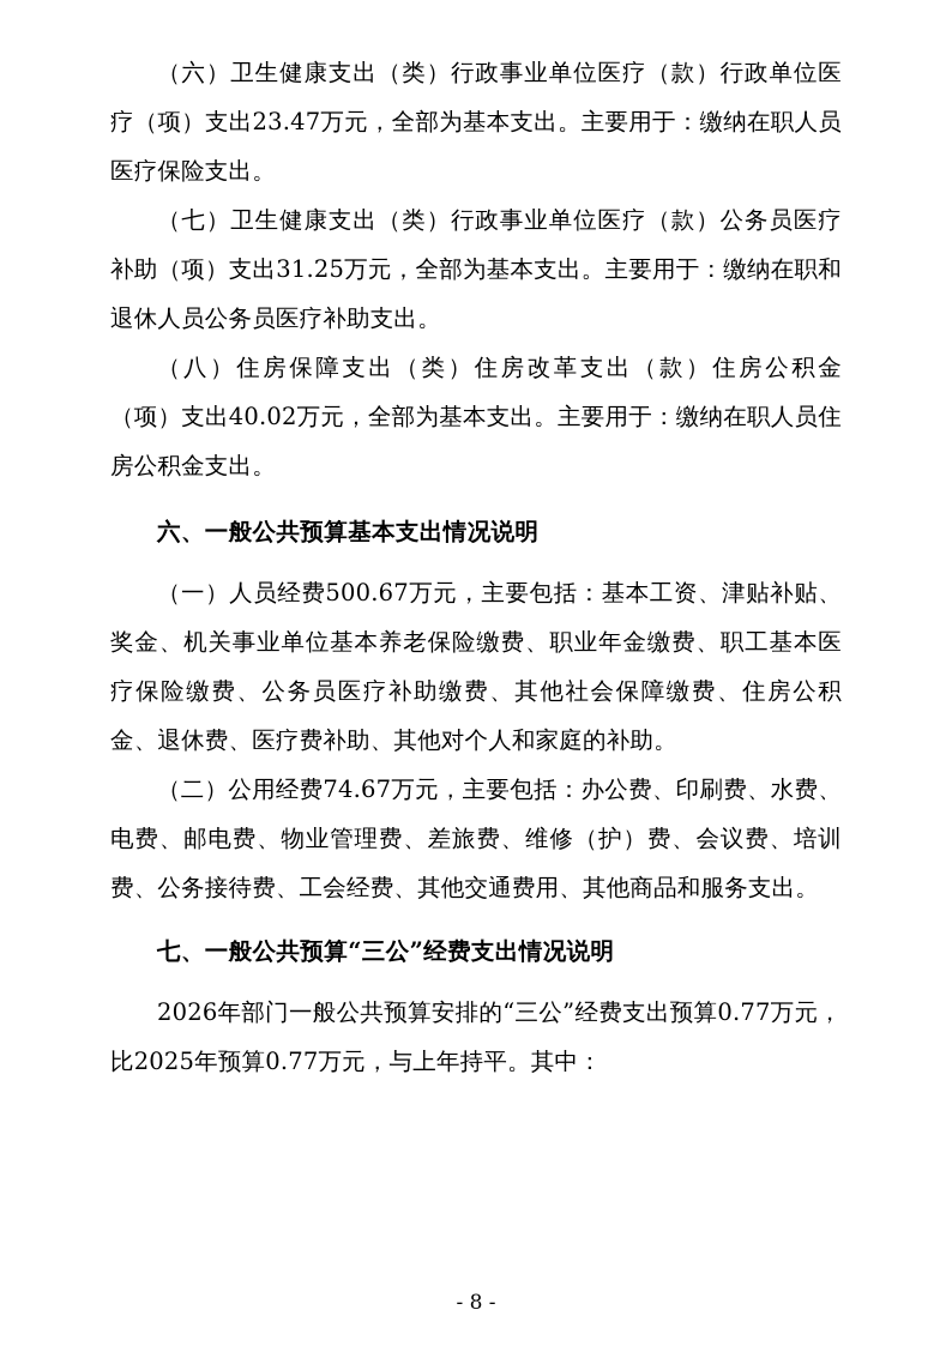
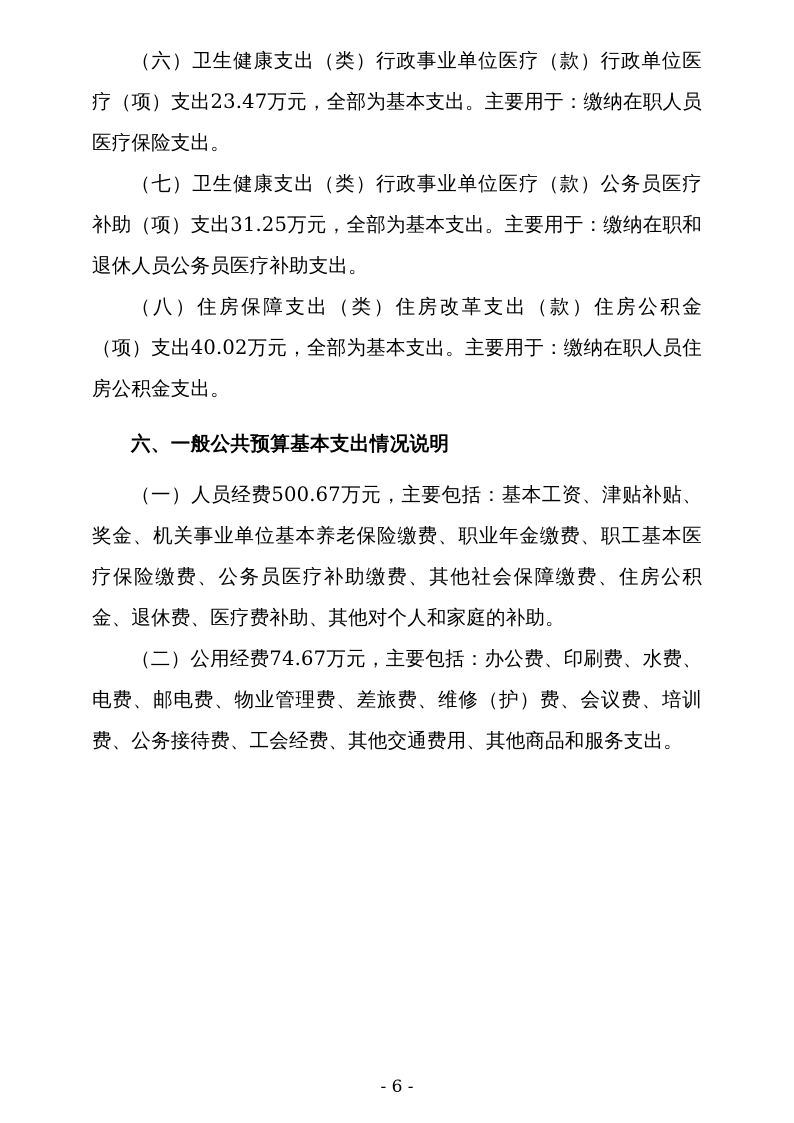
  （六）卫生健康支出（类）行政事业单位医疗（款）行政单位医疗（项）支出23.47万元，全部为基本支出。主要用于：缴纳在职人员医疗保险支出。
  （七）卫生健康支出（类）行政事业单位医疗（款）公务员医疗补助（项）支出31.25万元，全部为基本支出。主要用于：缴纳在职和退休人员公务员医疗补助支出。
  （八）住房保障支出（类）住房改革支出（款）住房公积金（项）支出40.02万元，全部为基本支出。主要用于：缴纳在职人员住房公积金支出。
  六、一般公共预算基本支出情况说明
  （一）人员经费500.67万元，主要包括：基本工资、津贴补贴、奖金、机关事业单位基本养老保险缴费、职业年金缴费、职工基本医疗保险缴费、公务员医疗补助缴费、其他社会保障缴费、住房公积金、退休费、医疗费补助、其他对个人和家庭的补助。
  （二）公用经费74.67万元，主要包括：办公费、印刷费、水费、电费、邮电费、物业管理费、差旅费、维修（护）费、会议费、培训费、公务接待费、工会经费、其他交通费用、其他商品和服务支出。
- 七、一般公共预算“三公”经费支出情况说明
- 2026年部门一般公共预算安排的“三公”经费支出预算0.77万元，比2025年预算0.77万元，与上年持平。其中：
- - 8 -
+ - 6 -
